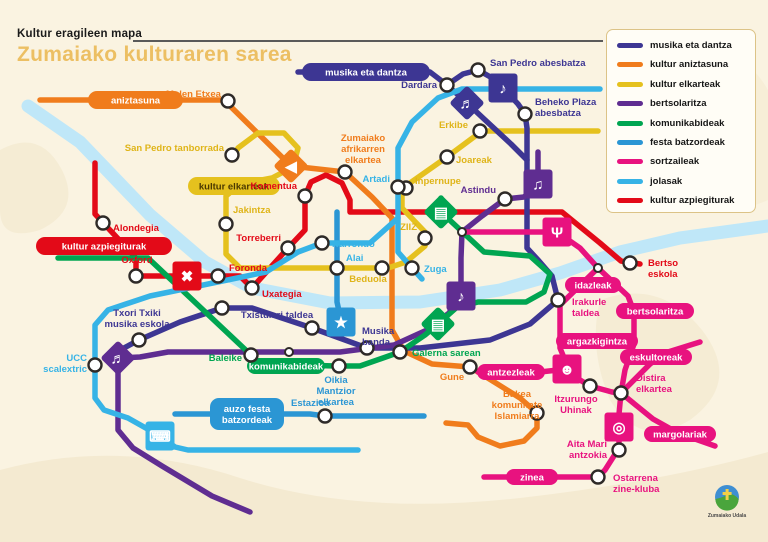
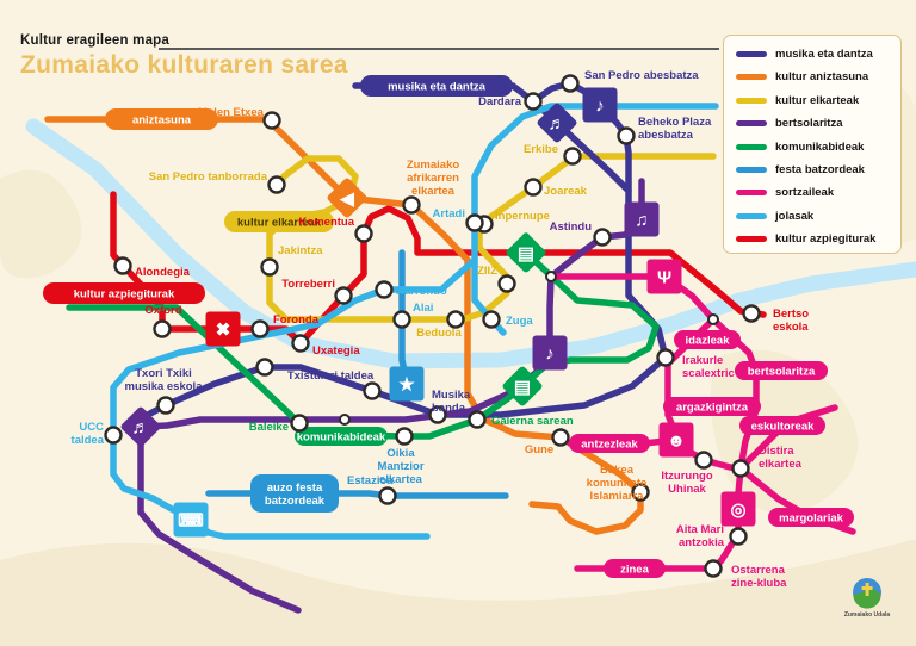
  aniztasuna
  musika eta dantza
  kultur elkarteak
  kultur azpiegiturak
  komunikabideak
  auzo festa
  batzordeak
  antzezleak
  idazleak
  bertsolaritza
  argazkigintza
  eskultoreak
  margolariak
  zinea
  ◀
  ♪
  ♬
  ♫
  ▤
  Ψ
  ✖
  ♪
  ★
  ▤
  ♬
  ⌨
  ☻
  ◎
  Malen Etxea
  San Pedro tanborrada
  Jakintza
  Komentua
  Torreberri
  Alondegia
  Oxford
  Foronda
  Uxategia
  Bertso eskola
  Zumaiako afrikarren elkartea
  Gune
  Bakea komunitate Islamiarra
  Erkibe
  Joareak
  Inpernupe
  ZIIZ
  Beduola
  Dardara
  San Pedro abesbatza
  Beheko Plaza abesbatza
  Musika banda
  Txistulari taldea
  Txori Txiki musika eskola
  Astindu
  Artadi
  Narrondo
  Alai
  Zuga
- UCC scalextric
+ UCC taldea
  Oikia Mantzior elkartea
  Estazioa
  Baleike
  Galerna sarean
- Irakurle taldea
+ Irakurle scalextric
  Itzurungo Uhinak
  Distira elkartea
  Aita Mari antzokia
  Ostarrena zine-kluba
  Kultur eragileen mapa
  Zumaiako kulturaren sarea
  musika eta dantza
  kultur aniztasuna
  kultur elkarteak
  bertsolaritza
  komunikabideak
  festa batzordeak
  sortzaileak
  jolasak
  kultur azpiegiturak
